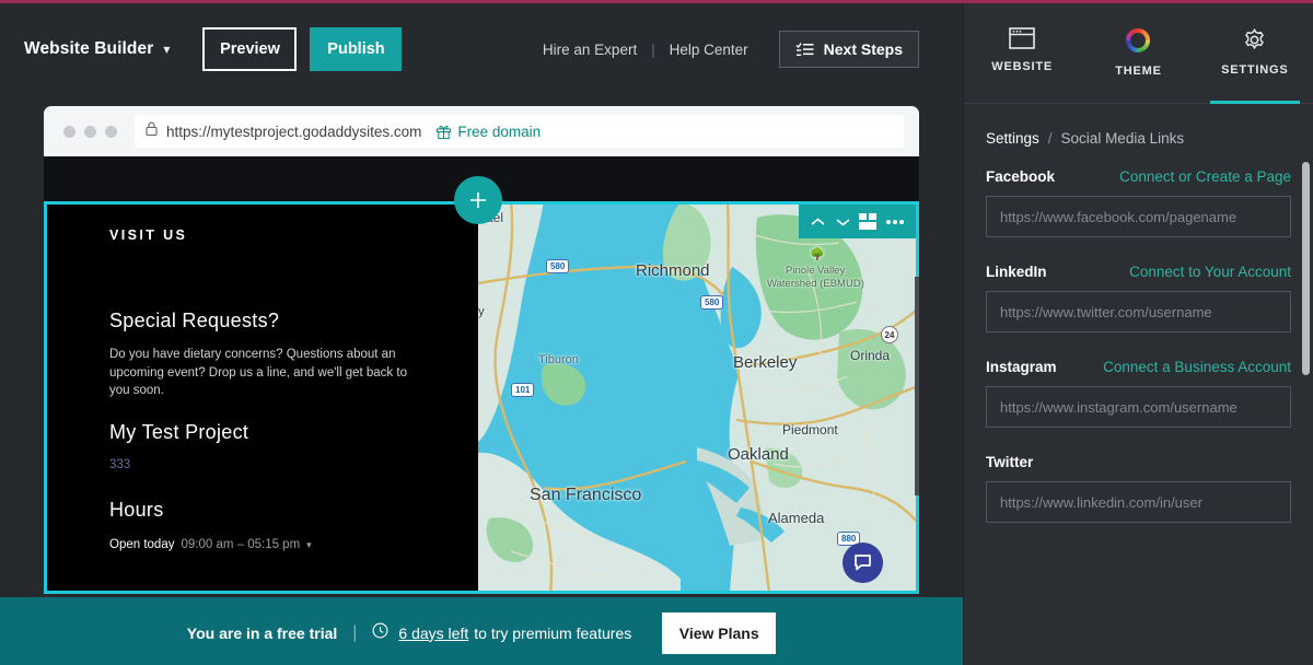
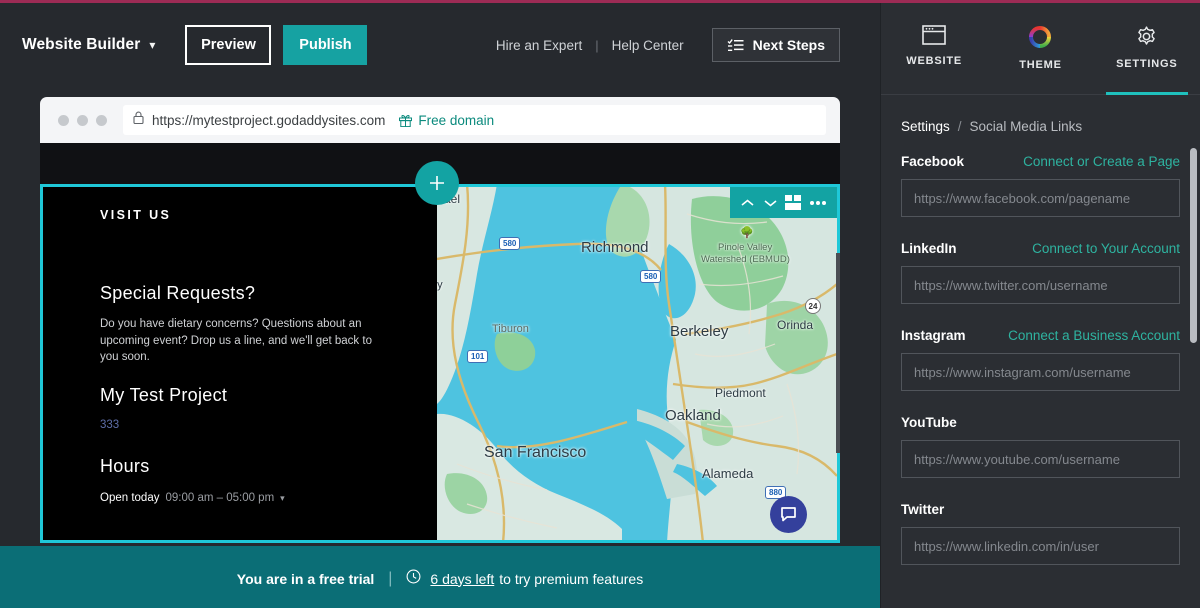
  Website Builder
  ▾
  Preview
  Publish
  Hire an Expert
  |
  Help Center
  Next Steps
  https://mytestproject.godaddysites.com
  Free domain
  Richmond
  Berkeley
  Oakland
  San Francisco
  Alameda
  Piedmont
  Orinda
  Tiburon
  Pinole Valley
  Watershed (EBMUD)
  🌳
  580
  580
  101
  24
  880
  VISIT US
  Special Requests?
  Do you have dietary concerns? Questions about an upcoming event? Drop us a line, and we'll get back to you soon.
  My Test Project
  333
  Hours
  Open today
- 09:00 am – 05:15 pm
+ 09:00 am – 05:00 pm
  ▾
  You are in a free trial
  |
  6 days left
  to try premium features
- View Plans
  WEBSITE
  THEME
  SETTINGS
  Settings
  /
  Social Media Links
  Facebook
  Connect or Create a Page
  https://www.facebook.com/pagename
  LinkedIn
  Connect to Your Account
  https://www.twitter.com/username
  Instagram
  Connect a Business Account
  https://www.instagram.com/username
+ YouTube
+ https://www.youtube.com/username
  Twitter
  https://www.linkedin.com/in/user
